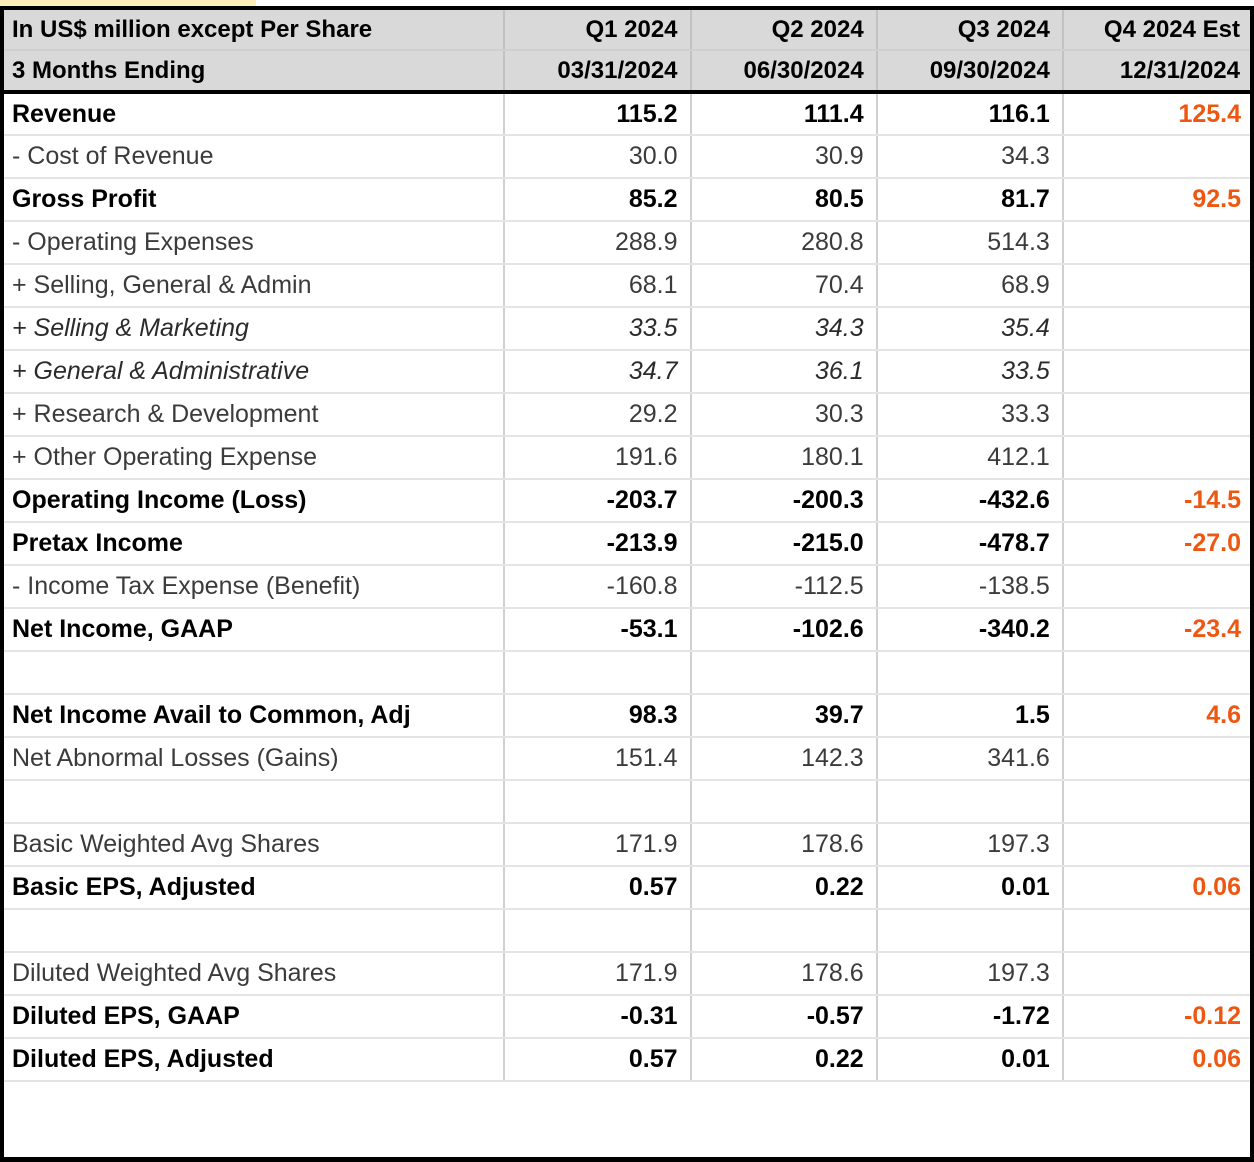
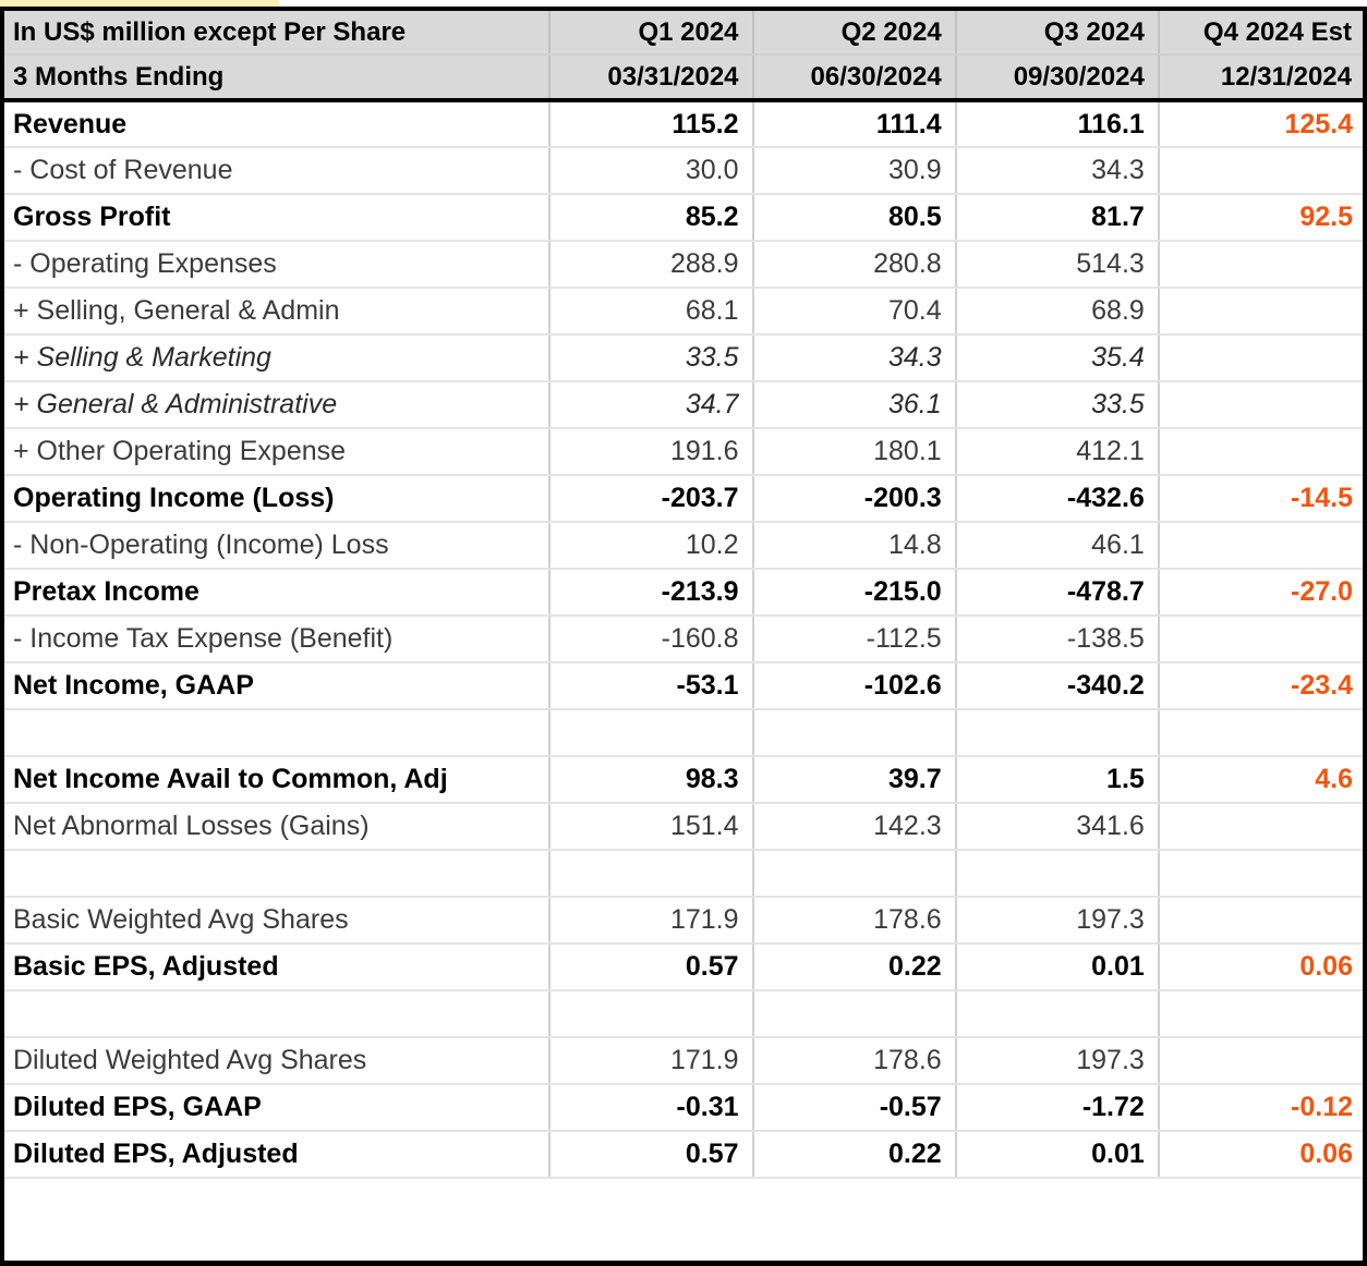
  In US$ million except Per Share	Q1 2024	Q2 2024	Q3 2024	Q4 2024 Est
  3 Months Ending	03/31/2024	06/30/2024	09/30/2024	12/31/2024
  Revenue	115.2	111.4	116.1	125.4
  - Cost of Revenue	30.0	30.9	34.3
  Gross Profit	85.2	80.5	81.7	92.5
  - Operating Expenses	288.9	280.8	514.3
  + Selling, General & Admin	68.1	70.4	68.9
  + Selling & Marketing	33.5	34.3	35.4
  + General & Administrative	34.7	36.1	33.5
- + Research & Development	29.2	30.3	33.3
  + Other Operating Expense	191.6	180.1	412.1
  Operating Income (Loss)	-203.7	-200.3	-432.6	-14.5
+ - Non-Operating (Income) Loss	10.2	14.8	46.1
  Pretax Income	-213.9	-215.0	-478.7	-27.0
  - Income Tax Expense (Benefit)	-160.8	-112.5	-138.5
  Net Income, GAAP	-53.1	-102.6	-340.2	-23.4
  Net Income Avail to Common, Adj	98.3	39.7	1.5	4.6
  Net Abnormal Losses (Gains)	151.4	142.3	341.6
  Basic Weighted Avg Shares	171.9	178.6	197.3
  Basic EPS, Adjusted	0.57	0.22	0.01	0.06
  Diluted Weighted Avg Shares	171.9	178.6	197.3
  Diluted EPS, GAAP	-0.31	-0.57	-1.72	-0.12
  Diluted EPS, Adjusted	0.57	0.22	0.01	0.06
